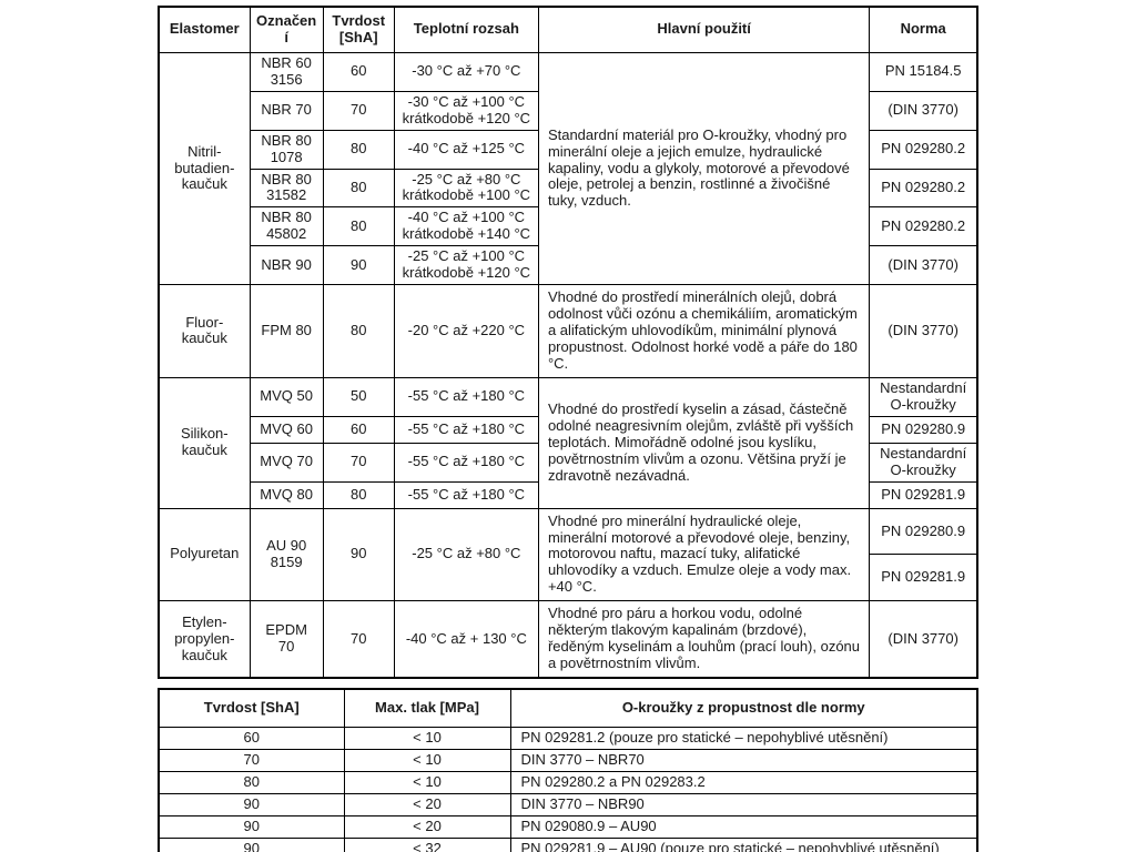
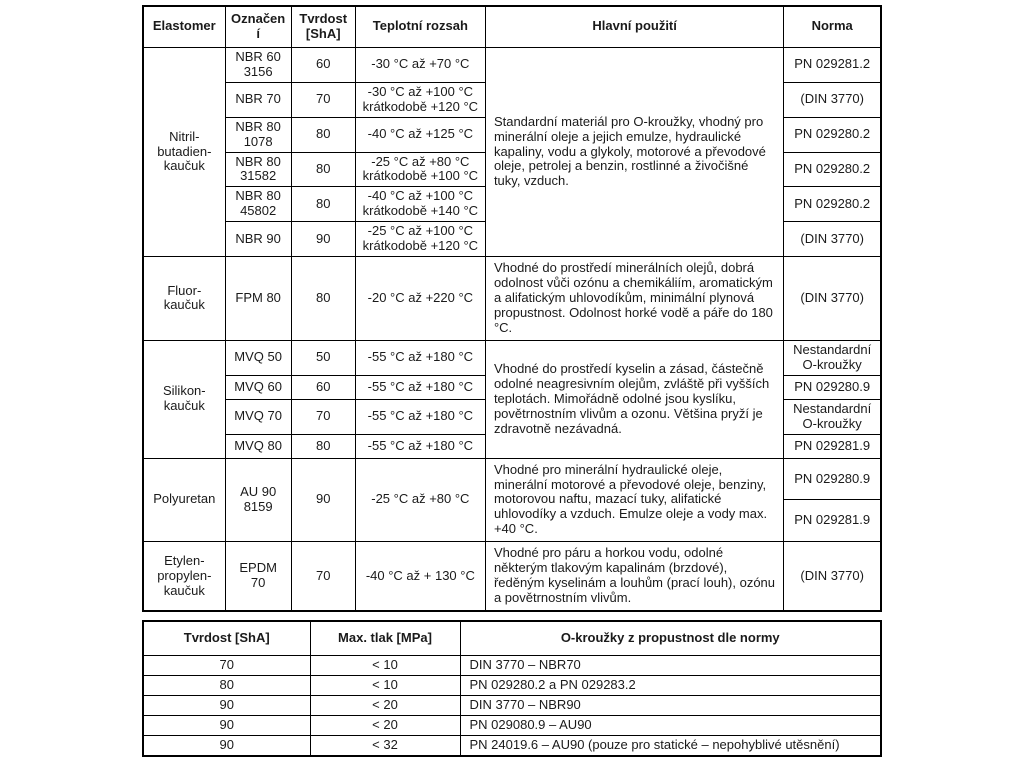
  Elastomer	Označení	Tvrdost [ShA]	Teplotní rozsah	Hlavní použití	Norma
- Nitril- butadien- kaučuk	NBR 60 3156	60	-30 °C až +70 °C	Standardní materiál pro O-kroužky, vhodný pro minerální oleje a jejich emulze, hydraulické kapaliny, vodu a glykoly, motorové a převodové oleje, petrolej a benzin, rostlinné a živočišné tuky, vzduch.	PN 15184.5
+ Nitril- butadien- kaučuk	NBR 60 3156	60	-30 °C až +70 °C	Standardní materiál pro O-kroužky, vhodný pro minerální oleje a jejich emulze, hydraulické kapaliny, vodu a glykoly, motorové a převodové oleje, petrolej a benzin, rostlinné a živočišné tuky, vzduch.	PN 029281.2
  NBR 70	70	-30 °C až +100 °C krátkodobě +120 °C	(DIN 3770)
  NBR 80 1078	80	-40 °C až +125 °C	PN 029280.2
  NBR 80 31582	80	-25 °C až +80 °C krátkodobě +100 °C	PN 029280.2
  NBR 80 45802	80	-40 °C až +100 °C krátkodobě +140 °C	PN 029280.2
  NBR 90	90	-25 °C až +100 °C krátkodobě +120 °C	(DIN 3770)
  Fluor- kaučuk	FPM 80	80	-20 °C až +220 °C	Vhodné do prostředí minerálních olejů, dobrá odolnost vůči ozónu a chemikáliím, aromatickým a alifatickým uhlovodíkům, minimální plynová propustnost. Odolnost horké vodě a páře do 180 °C.	(DIN 3770)
  Silikon- kaučuk	MVQ 50	50	-55 °C až +180 °C	Vhodné do prostředí kyselin a zásad, částečně odolné neagresivním olejům, zvláště při vyšších teplotách. Mimořádně odolné jsou kyslíku, povětrnostním vlivům a ozonu. Většina pryží je zdravotně nezávadná.	Nestandardní O-kroužky
  MVQ 60	60	-55 °C až +180 °C	PN 029280.9
  MVQ 70	70	-55 °C až +180 °C	Nestandardní O-kroužky
  MVQ 80	80	-55 °C až +180 °C	PN 029281.9
  Polyuretan	AU 90 8159	90	-25 °C až +80 °C	Vhodné pro minerální hydraulické oleje, minerální motorové a převodové oleje, benziny, motorovou naftu, mazací tuky, alifatické uhlovodíky a vzduch. Emulze oleje a vody max. +40 °C.	PN 029280.9
  PN 029281.9
  Etylen- propylen- kaučuk	EPDM 70	70	-40 °C až + 130 °C	Vhodné pro páru a horkou vodu, odolné některým tlakovým kapalinám (brzdové), ředěným kyselinám a louhům (prací louh), ozónu a povětrnostním vlivům.	(DIN 3770)
  Tvrdost [ShA]	Max. tlak [MPa]	O-kroužky z propustnost dle normy
- 60	< 10	PN 029281.2 (pouze pro statické – nepohyblivé utěsnění)
  70	< 10	DIN 3770 – NBR70
  80	< 10	PN 029280.2 a PN 029283.2
  90	< 20	DIN 3770 – NBR90
  90	< 20	PN 029080.9 – AU90
- 90	< 32	PN 029281.9 – AU90 (pouze pro statické – nepohyblivé utěsnění)
+ 90	< 32	PN 24019.6 – AU90 (pouze pro statické – nepohyblivé utěsnění)
